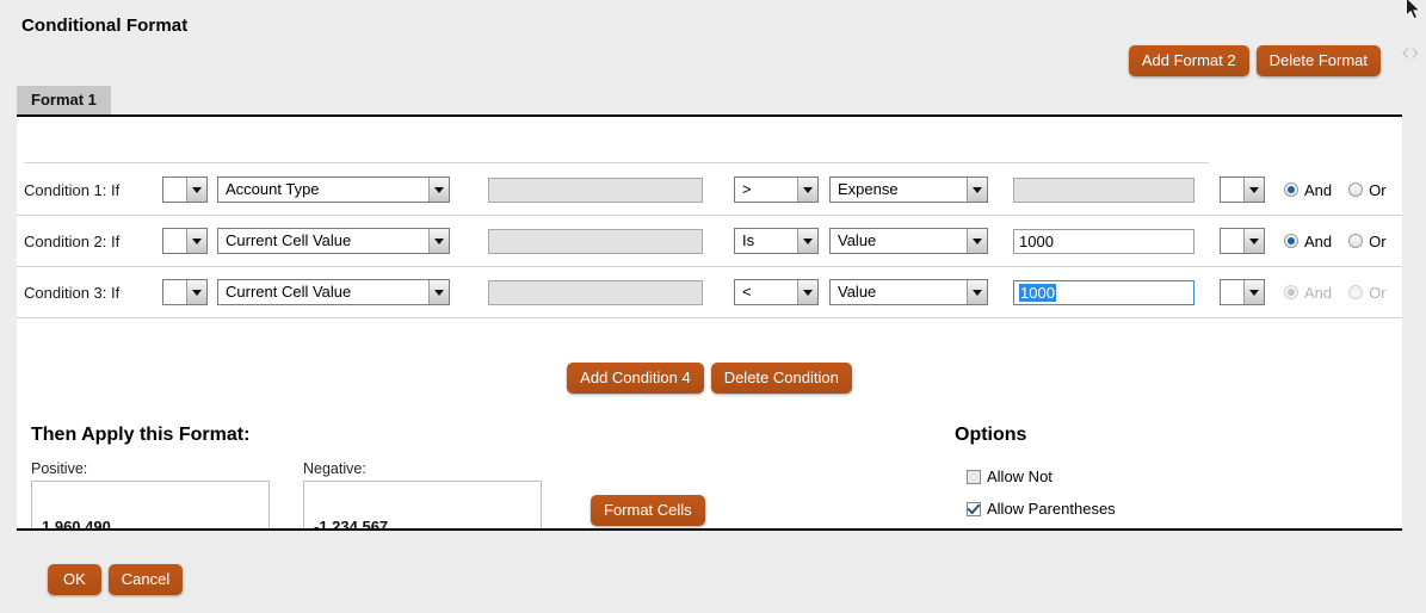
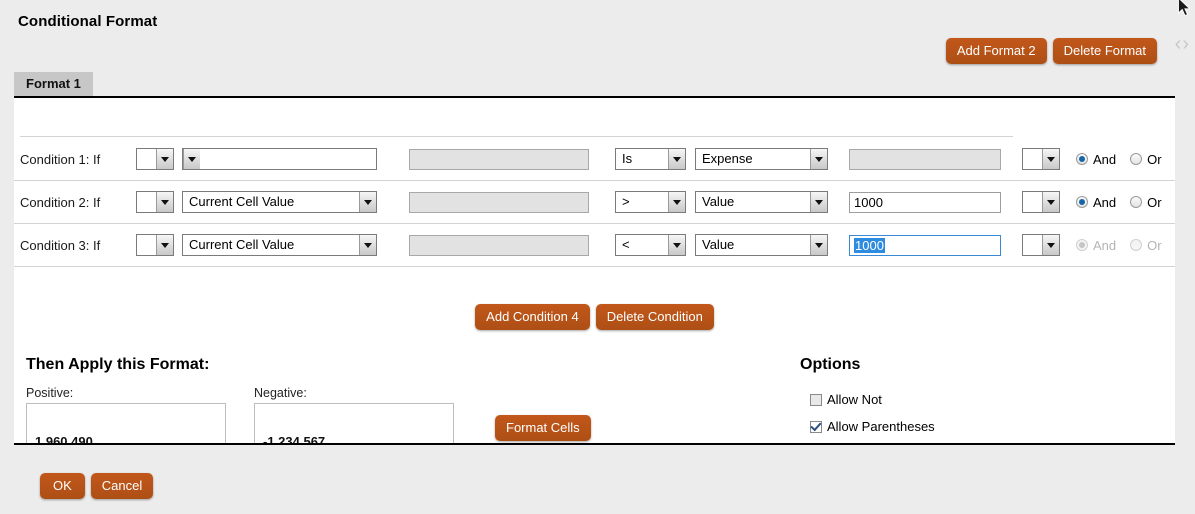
  Conditional Format
  Add Format 2
  Delete Format
  ‹
  ›
  Format 1
  Condition 1: If
- Account Type
- >
+ Is
  Expense
  And
  Or
  Condition 2: If
  Current Cell Value
- Is
+ >
  Value
  1000
  And
  Or
  Condition 3: If
  Current Cell Value
  <
  Value
  1000
  And
  Or
  Add Condition 4
  Delete Condition
  Then Apply this Format:
  Options
  Positive:
  1,960,490
  Negative:
  -1,234,567
  Format Cells
  Allow Not
  Allow Parentheses
  OK
  Cancel
